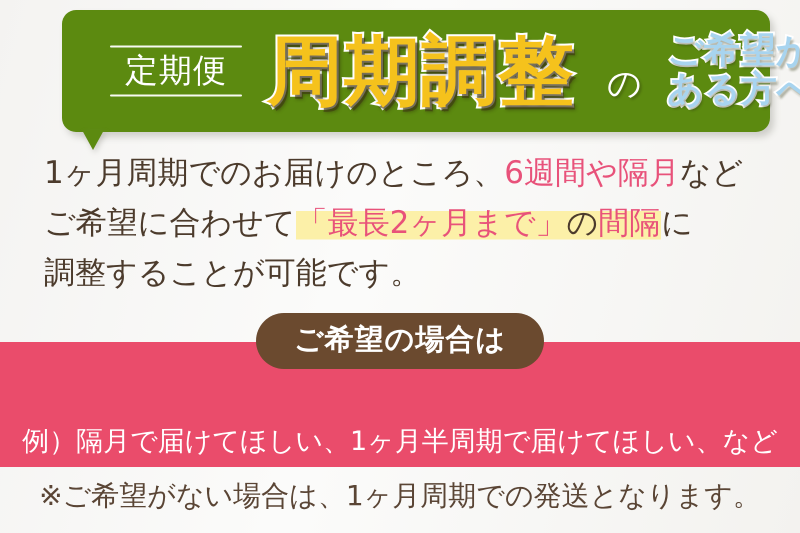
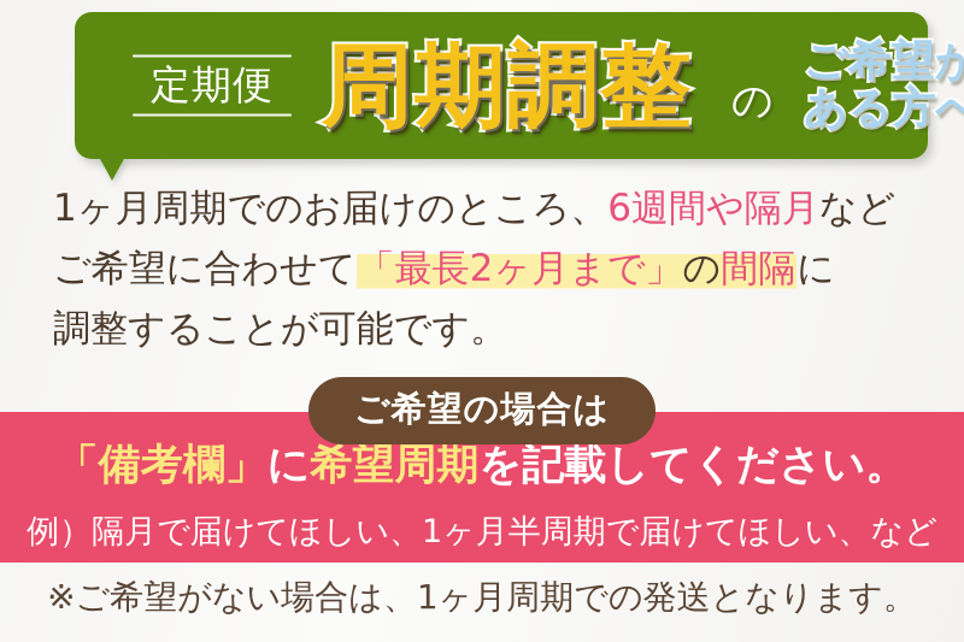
  定期便
  周期調整
  の
  ご希望が
  ある方へ
  1ヶ月周期でのお届けのところ、6週間や隔月など
  ご希望に合わせて「最長2ヶ月まで」の間隔に
  調整することが可能です。
  ご希望の場合は
+ 「備考欄」に希望周期を記載してください。
  例）隔月で届けてほしい、1ヶ月半周期で届けてほしい、など
  ※ご希望がない場合は、1ヶ月周期での発送となります。
